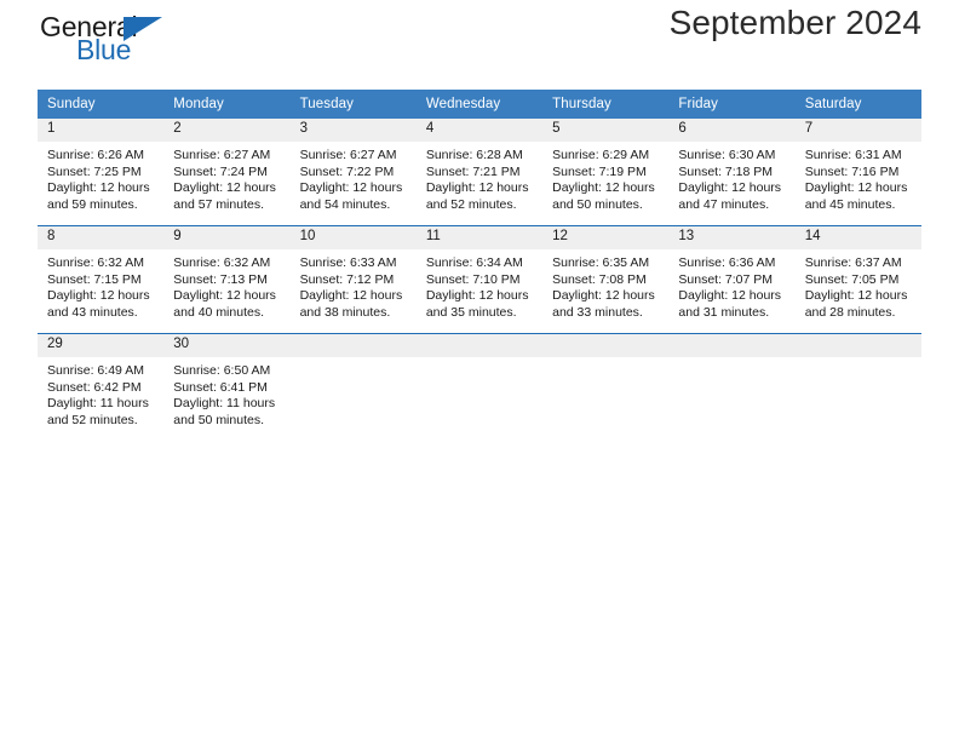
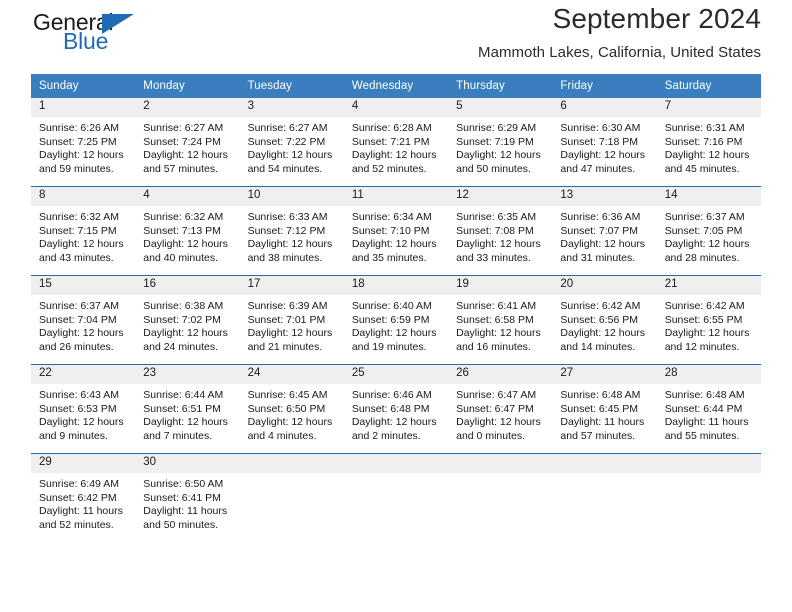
  General
  Blue
  September 2024
+ Mammoth Lakes, California, United States
  Sunday	Monday	Tuesday	Wednesday	Thursday	Friday	Saturday
  1Sunrise: 6:26 AMSunset: 7:25 PMDaylight: 12 hoursand 59 minutes.	2Sunrise: 6:27 AMSunset: 7:24 PMDaylight: 12 hoursand 57 minutes.	3Sunrise: 6:27 AMSunset: 7:22 PMDaylight: 12 hoursand 54 minutes.	4Sunrise: 6:28 AMSunset: 7:21 PMDaylight: 12 hoursand 52 minutes.	5Sunrise: 6:29 AMSunset: 7:19 PMDaylight: 12 hoursand 50 minutes.	6Sunrise: 6:30 AMSunset: 7:18 PMDaylight: 12 hoursand 47 minutes.	7Sunrise: 6:31 AMSunset: 7:16 PMDaylight: 12 hoursand 45 minutes.
- 8Sunrise: 6:32 AMSunset: 7:15 PMDaylight: 12 hoursand 43 minutes.	9Sunrise: 6:32 AMSunset: 7:13 PMDaylight: 12 hoursand 40 minutes.	10Sunrise: 6:33 AMSunset: 7:12 PMDaylight: 12 hoursand 38 minutes.	11Sunrise: 6:34 AMSunset: 7:10 PMDaylight: 12 hoursand 35 minutes.	12Sunrise: 6:35 AMSunset: 7:08 PMDaylight: 12 hoursand 33 minutes.	13Sunrise: 6:36 AMSunset: 7:07 PMDaylight: 12 hoursand 31 minutes.	14Sunrise: 6:37 AMSunset: 7:05 PMDaylight: 12 hoursand 28 minutes.
+ 8Sunrise: 6:32 AMSunset: 7:15 PMDaylight: 12 hoursand 43 minutes.	4Sunrise: 6:32 AMSunset: 7:13 PMDaylight: 12 hoursand 40 minutes.	10Sunrise: 6:33 AMSunset: 7:12 PMDaylight: 12 hoursand 38 minutes.	11Sunrise: 6:34 AMSunset: 7:10 PMDaylight: 12 hoursand 35 minutes.	12Sunrise: 6:35 AMSunset: 7:08 PMDaylight: 12 hoursand 33 minutes.	13Sunrise: 6:36 AMSunset: 7:07 PMDaylight: 12 hoursand 31 minutes.	14Sunrise: 6:37 AMSunset: 7:05 PMDaylight: 12 hoursand 28 minutes.
+ 15Sunrise: 6:37 AMSunset: 7:04 PMDaylight: 12 hoursand 26 minutes.	16Sunrise: 6:38 AMSunset: 7:02 PMDaylight: 12 hoursand 24 minutes.	17Sunrise: 6:39 AMSunset: 7:01 PMDaylight: 12 hoursand 21 minutes.	18Sunrise: 6:40 AMSunset: 6:59 PMDaylight: 12 hoursand 19 minutes.	19Sunrise: 6:41 AMSunset: 6:58 PMDaylight: 12 hoursand 16 minutes.	20Sunrise: 6:42 AMSunset: 6:56 PMDaylight: 12 hoursand 14 minutes.	21Sunrise: 6:42 AMSunset: 6:55 PMDaylight: 12 hoursand 12 minutes.
+ 22Sunrise: 6:43 AMSunset: 6:53 PMDaylight: 12 hoursand 9 minutes.	23Sunrise: 6:44 AMSunset: 6:51 PMDaylight: 12 hoursand 7 minutes.	24Sunrise: 6:45 AMSunset: 6:50 PMDaylight: 12 hoursand 4 minutes.	25Sunrise: 6:46 AMSunset: 6:48 PMDaylight: 12 hoursand 2 minutes.	26Sunrise: 6:47 AMSunset: 6:47 PMDaylight: 12 hoursand 0 minutes.	27Sunrise: 6:48 AMSunset: 6:45 PMDaylight: 11 hoursand 57 minutes.	28Sunrise: 6:48 AMSunset: 6:44 PMDaylight: 11 hoursand 55 minutes.
  29Sunrise: 6:49 AMSunset: 6:42 PMDaylight: 11 hoursand 52 minutes.	30Sunrise: 6:50 AMSunset: 6:41 PMDaylight: 11 hoursand 50 minutes.
